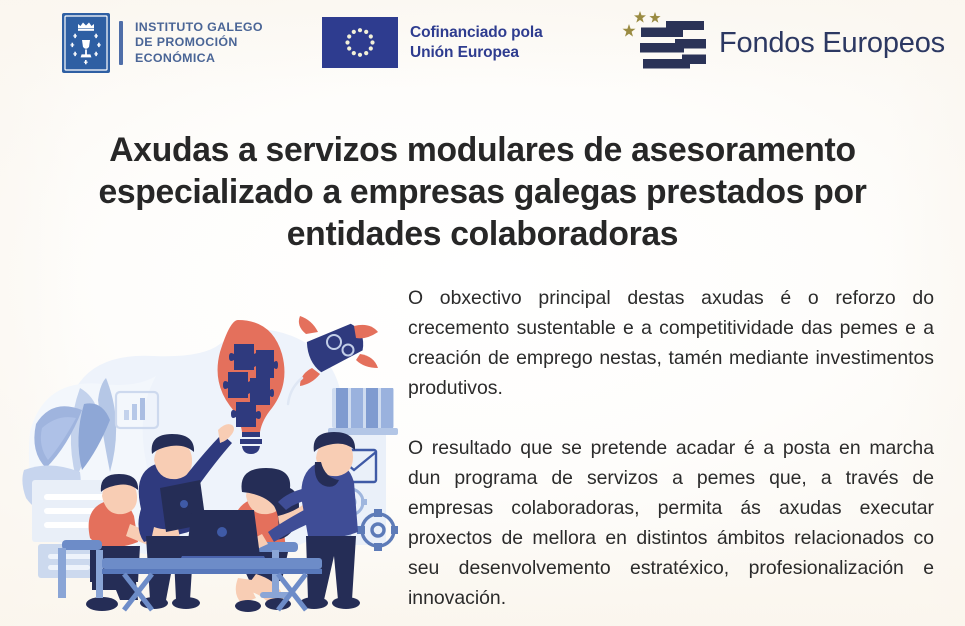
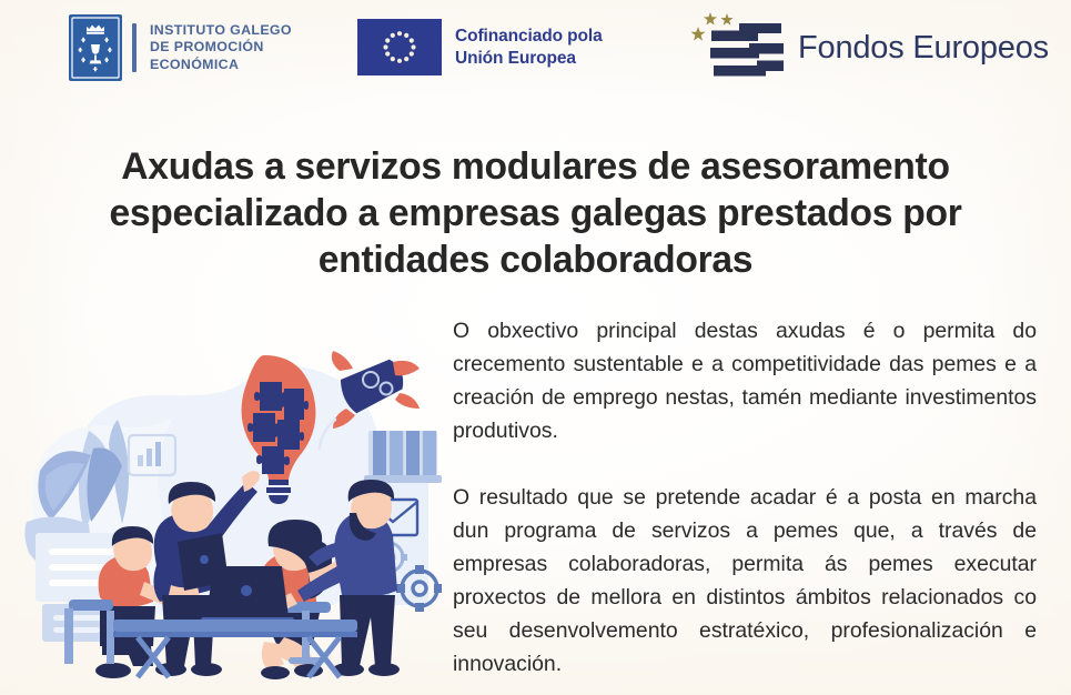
  INSTITUTO GALEGO
  DE PROMOCIÓN
  ECONÓMICA
  Cofinanciado pola
  Unión Europea
  Fondos Europeos
  Axudas a servizos modulares de asesoramento especializado a empresas galegas prestados por entidades colaboradoras
- O obxectivo principal destas axudas é o reforzo do crecemento sustentable e a competitividade das pemes e a creación de emprego nestas, tamén mediante investimentos produtivos.
+ O obxectivo principal destas axudas é o permita do crecemento sustentable e a competitividade das pemes e a creación de emprego nestas, tamén mediante investimentos produtivos.
- O resultado que se pretende acadar é a posta en marcha dun programa de servizos a pemes que, a través de empresas colaboradoras, permita ás axudas executar proxectos de mellora en distintos ámbitos relacionados co seu desenvolvemento estratéxico, profesionalización e innovación.
+ O resultado que se pretende acadar é a posta en marcha dun programa de servizos a pemes que, a través de empresas colaboradoras, permita ás pemes executar proxectos de mellora en distintos ámbitos relacionados co seu desenvolvemento estratéxico, profesionalización e innovación.
